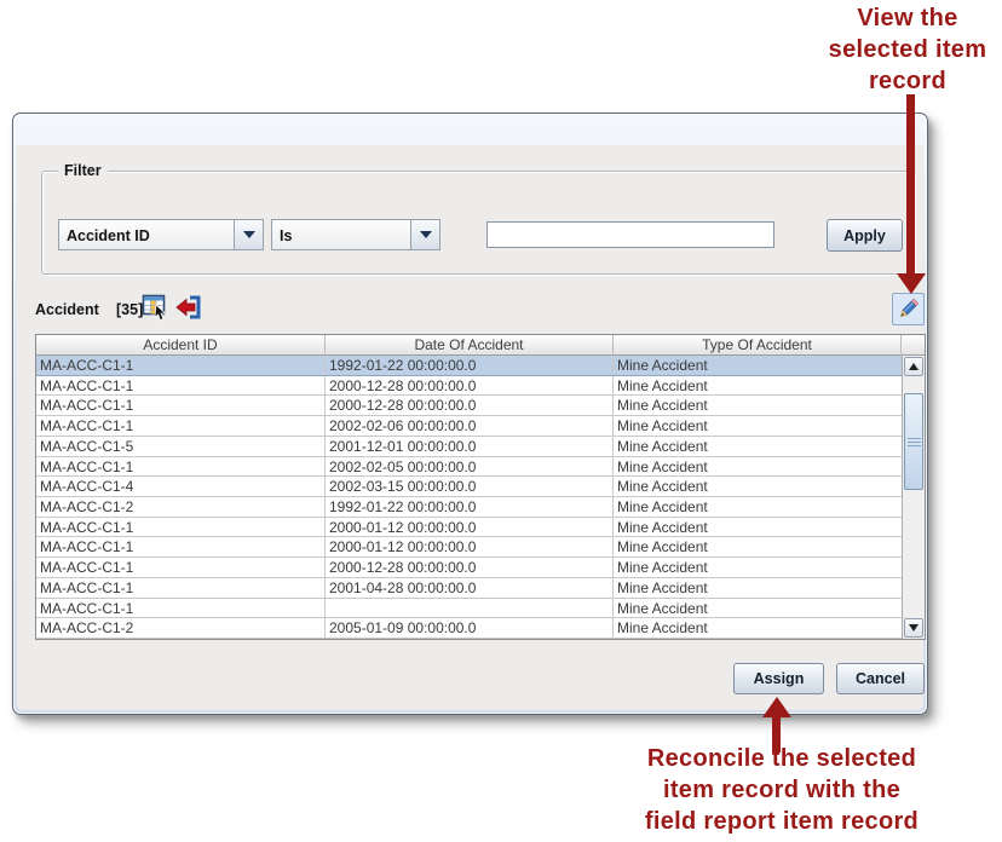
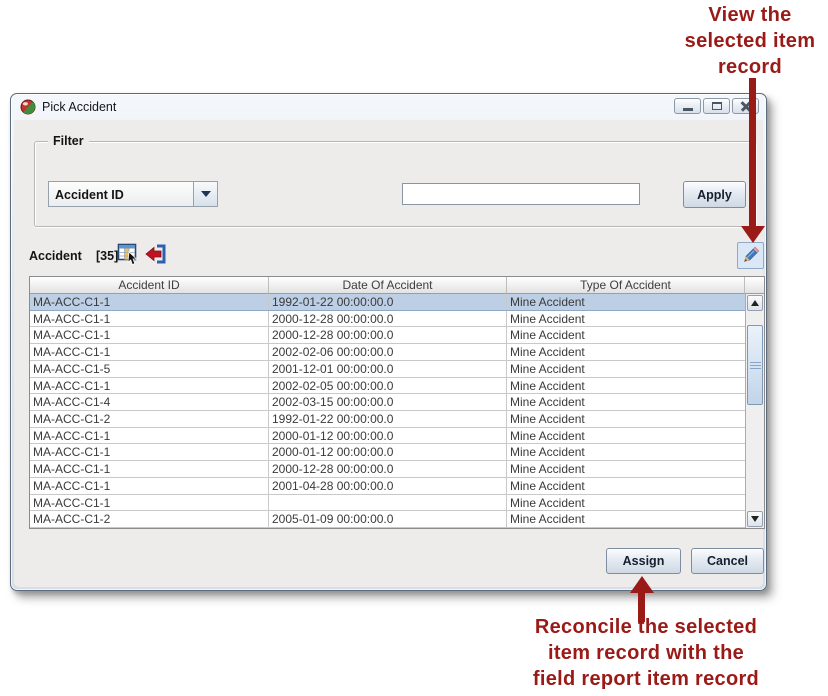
  View the
  selected item
  record
+ Pick Accident
  Filter
  Accident ID
- Is
  Apply
  Accident
  [35]
  Accident ID
  Date Of Accident
  Type Of Accident
  MA-ACC-C1-1
  1992-01-22 00:00:00.0
  Mine Accident
  MA-ACC-C1-1
  2000-12-28 00:00:00.0
  Mine Accident
  MA-ACC-C1-1
  2000-12-28 00:00:00.0
  Mine Accident
  MA-ACC-C1-1
  2002-02-06 00:00:00.0
  Mine Accident
  MA-ACC-C1-5
  2001-12-01 00:00:00.0
  Mine Accident
  MA-ACC-C1-1
  2002-02-05 00:00:00.0
  Mine Accident
  MA-ACC-C1-4
  2002-03-15 00:00:00.0
  Mine Accident
  MA-ACC-C1-2
  1992-01-22 00:00:00.0
  Mine Accident
  MA-ACC-C1-1
  2000-01-12 00:00:00.0
  Mine Accident
  MA-ACC-C1-1
  2000-01-12 00:00:00.0
  Mine Accident
  MA-ACC-C1-1
  2000-12-28 00:00:00.0
  Mine Accident
  MA-ACC-C1-1
  2001-04-28 00:00:00.0
  Mine Accident
  MA-ACC-C1-1
  Mine Accident
  MA-ACC-C1-2
  2005-01-09 00:00:00.0
  Mine Accident
  Assign
  Cancel
  Reconcile the selected
  item record with the
  field report item record
